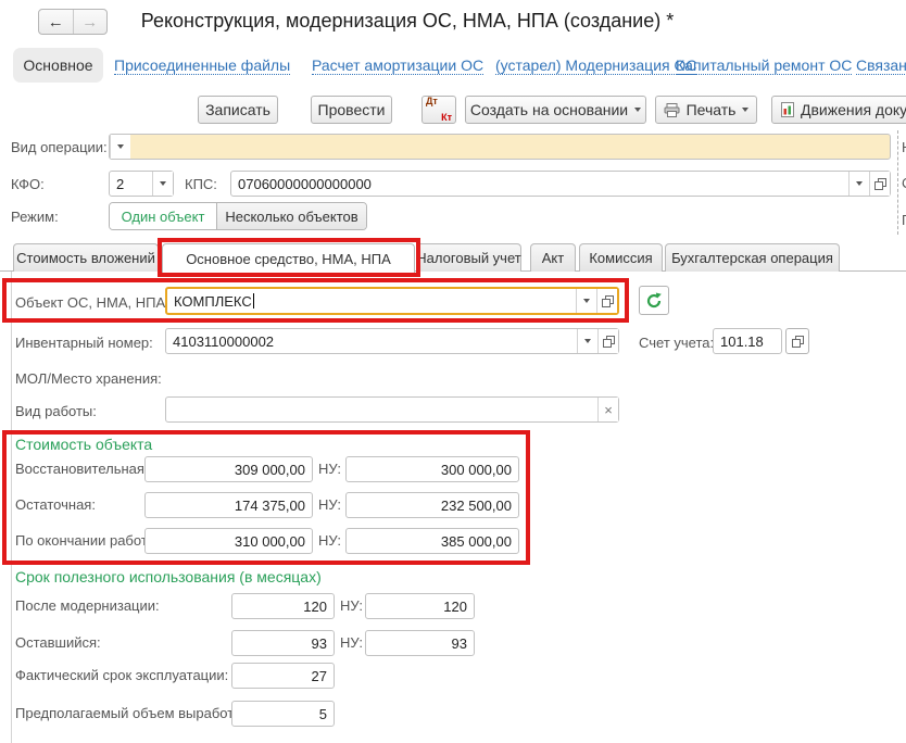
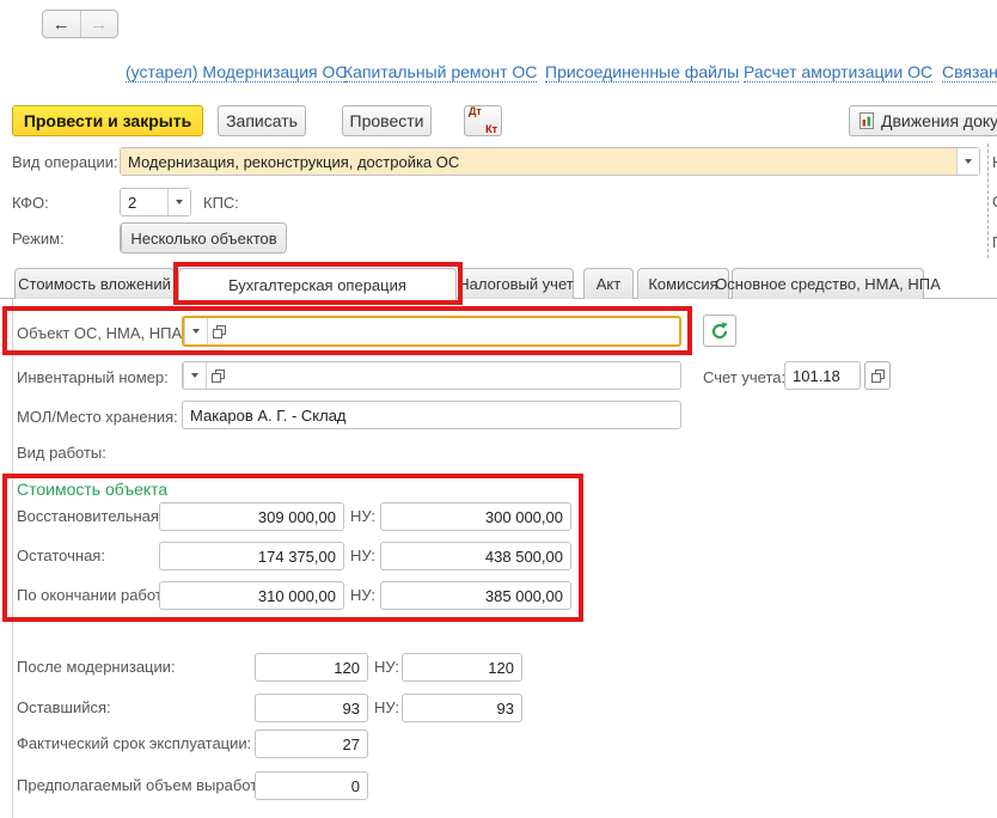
  ←
  →
- Реконструкция, модернизация ОС, НМА, НПА (создание) *
- Основное
- Присоединенные файлы
+ (устарел) Модернизация ОС
- Расчет амортизации ОС
+ Капитальный ремонт ОС
- (устарел) Модернизация ОС
+ Присоединенные файлы
- Капитальный ремонт ОС
+ Расчет амортизации ОС
  Связан
+ Провести и закрыть
  Записать
  Провести
  Дт
  Кт
- Создать на основании
- Печать
  Движения доку
  Вид операции:
+ Модернизация, реконструкция, достройка ОС
  КФО:
  2
  КПС:
- 07060000000000000
  Режим:
- Один объект
  Несколько объектов
  Стоимость вложений
- Основное средство, НМА, НПА
+ Бухгалтерская операция
  Налоговый учет
  Акт
  Комиссия
- Бухгалтерская операция
+ Основное средство, НМА, НПА
  Объект ОС, НМА, НПА
- КОМПЛЕКС
  Инвентарный номер:
- 4103110000002
  Счет учета
  101.18
  МОЛ/Место хранения:
+ Макаров А. Г. - Склад
  Вид работы:
- ×
  Стоимость объекта
  Восстановительная
  309 000,00
  НУ:
  300 000,00
  Остаточная:
  174 375,00
  НУ:
- 232 500,00
+ 438 500,00
  По окончании рабо
  310 000,00
  НУ:
  385 000,00
- Срок полезного использования (в месяцах)
  После модернизации:
  120
  НУ:
  120
  Оставшийся:
  93
  НУ:
  93
  Фактический срок эксплуатации:
  27
  Предполагаемый объем вырабо
- 5
+ 0
